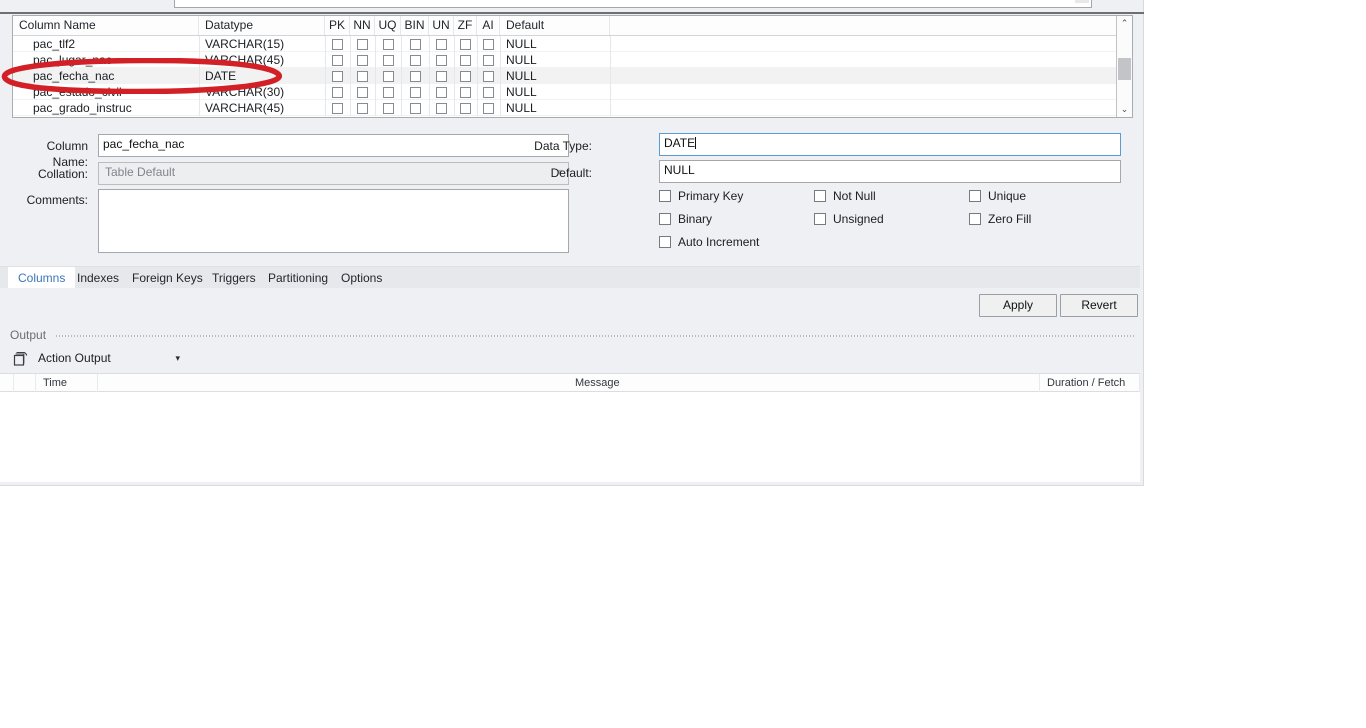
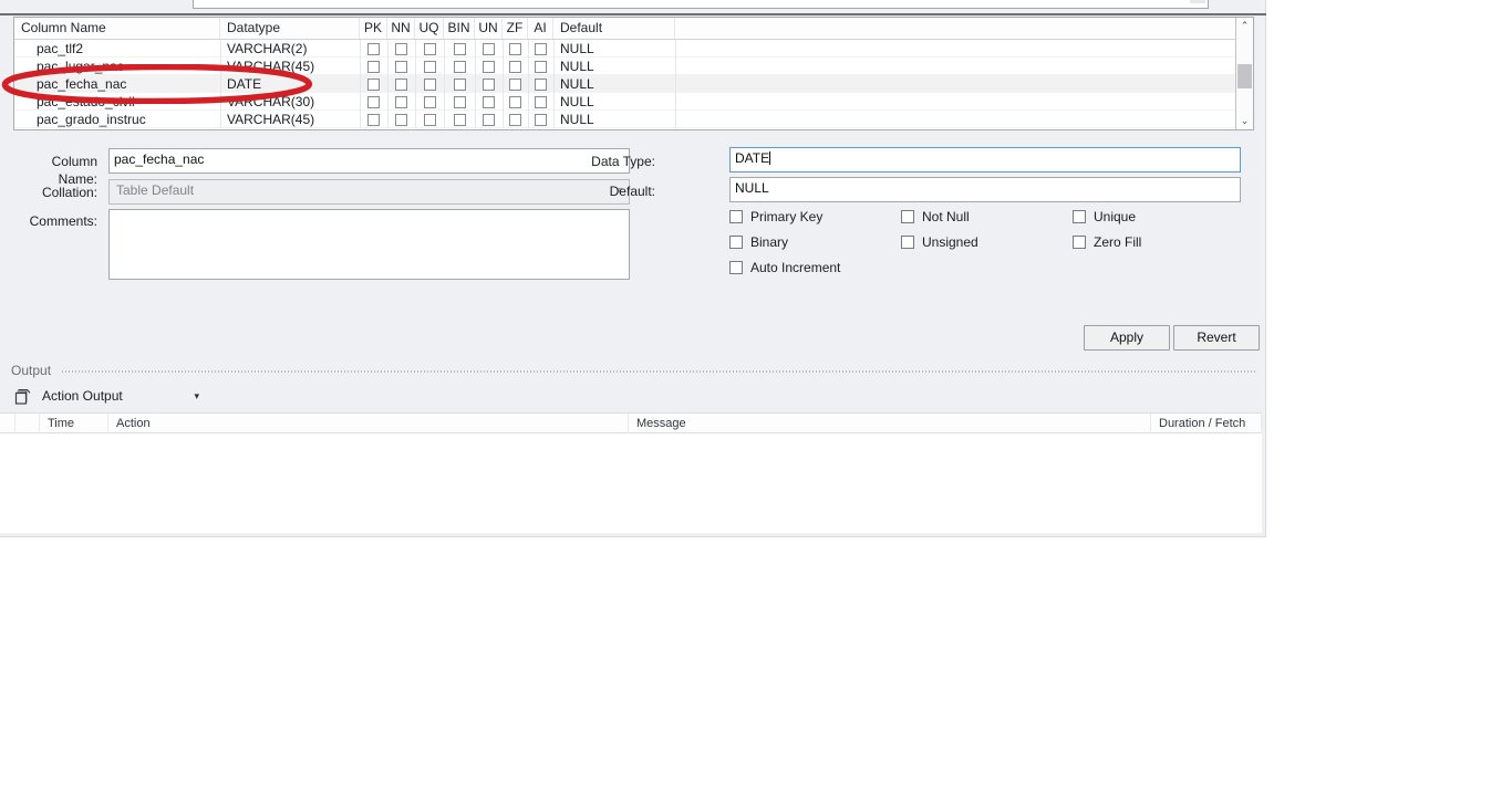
  Column Name
  Datatype
  PK
  NN
  UQ
  BIN
  UN
  ZF
  AI
  Default
  pac_tlf2
- VARCHAR(15)
+ VARCHAR(2)
  NULL
  RCHAR(45)
  NULL
  pac_fecha_nac
  DATE
  NULL
  ARCHAR(30)
  NULL
  pac_grado_instruc
  VARCHAR(45)
  NULL
  ⌃
  ⌄
  Column Name:
  pac_fecha_nac
  Collation:
  Table Default
  ▾
  Comments:
  Data Type:
  DATE
  Default:
  NULL
  Primary Key
  Not Null
  Unique
  Binary
  Unsigned
  Zero Fill
  Auto Increment
- Columns
- Indexes
- Foreign Keys
- Triggers
- Partitioning
- Options
  Apply
  Revert
  Output
  Action Output
  ▾
  Time
+ Action
  Message
  Duration / Fetch
